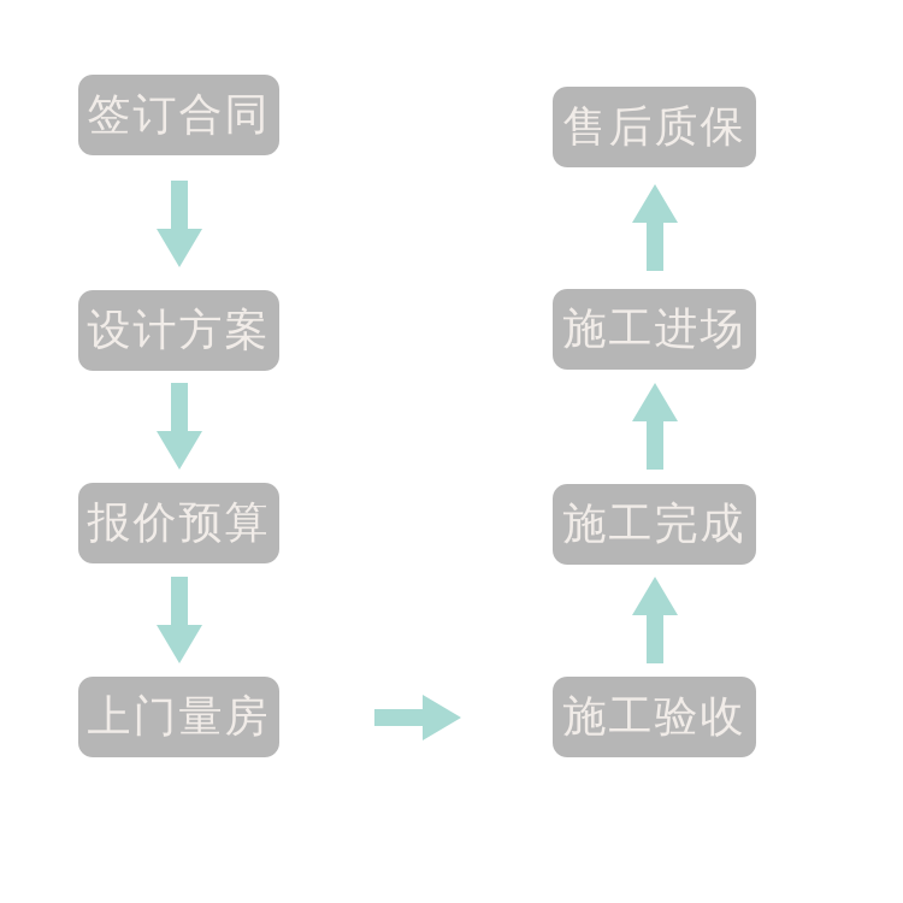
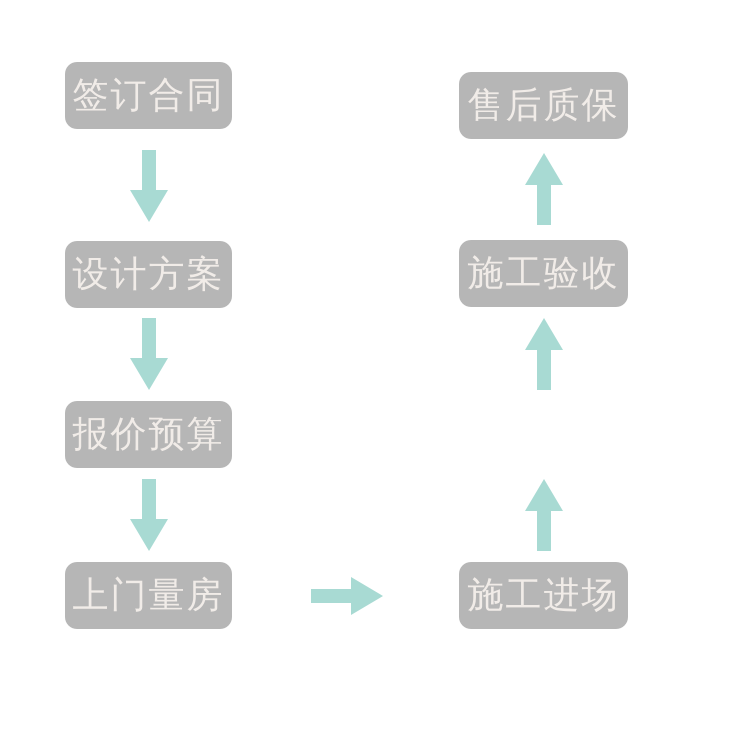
  签订合同
  设计方案
  报价预算
  上门量房
  售后质保
- 施工进场
+ 施工验收
- 施工完成
- 施工验收
+ 施工进场
